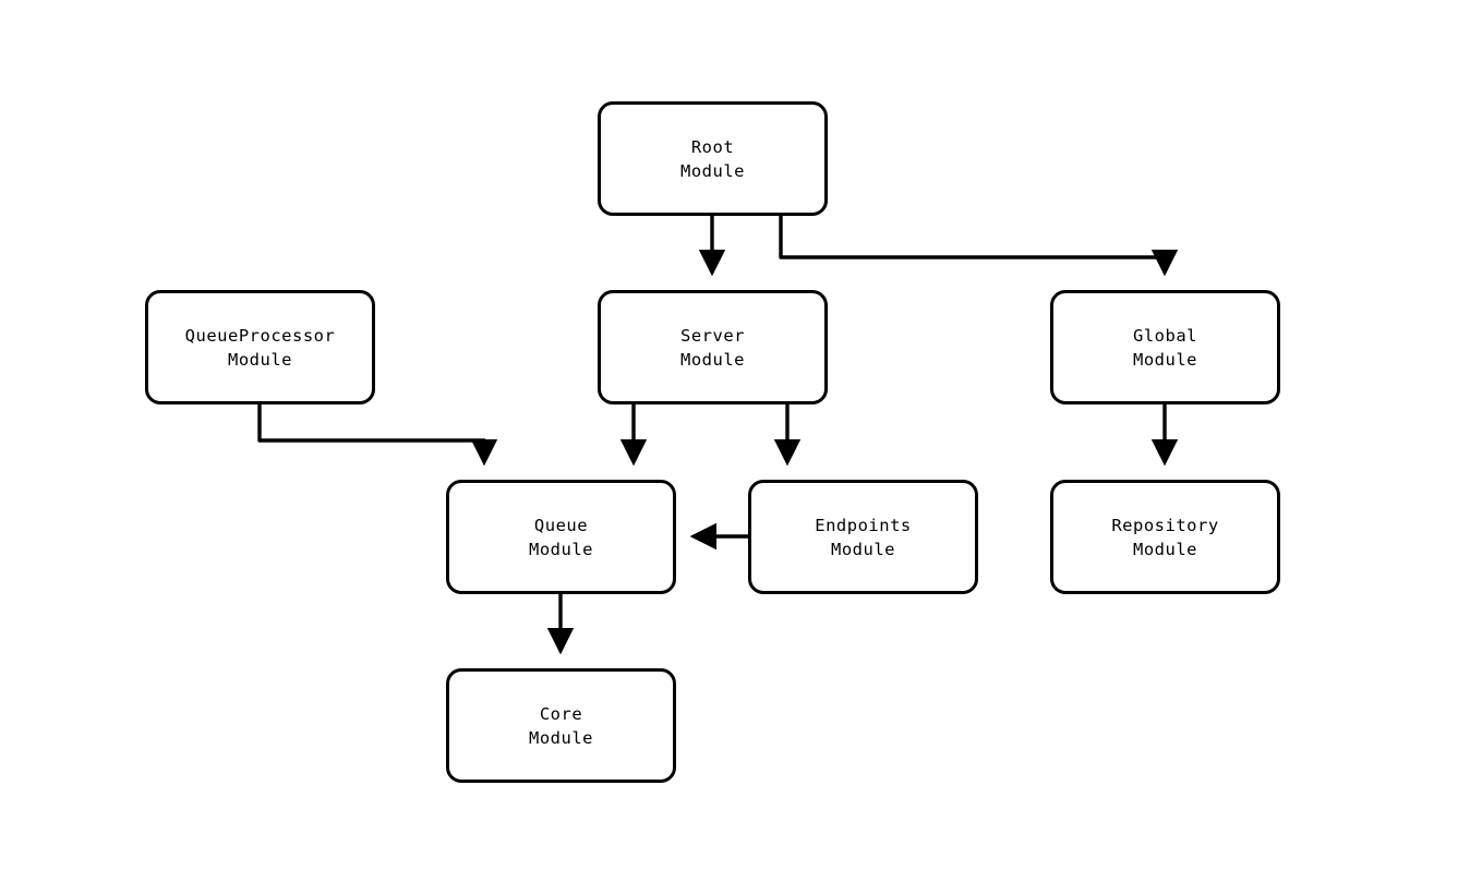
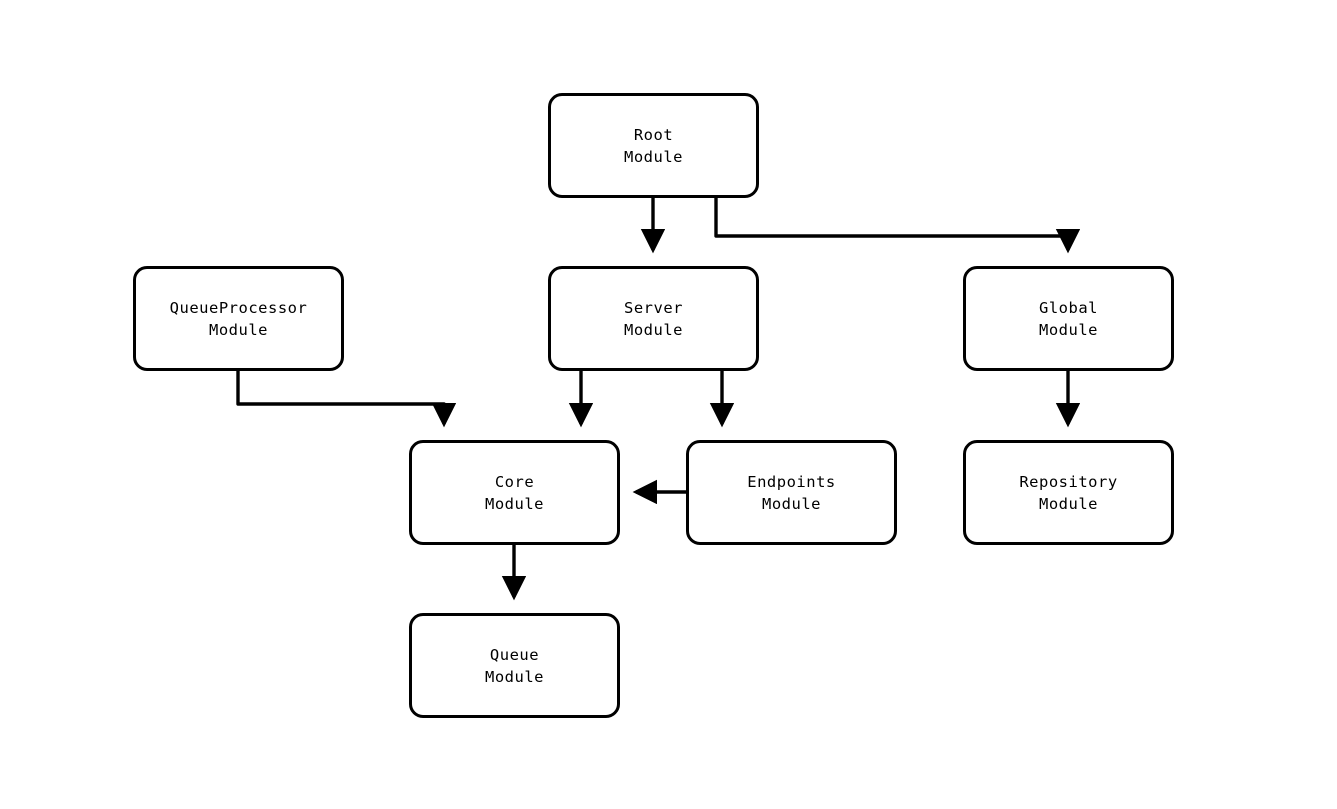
  Root
  Module
  QueueProcessor
  Module
  Server
  Module
  Global
  Module
- Queue
+ Core
  Module
  Endpoints
  Module
  Repository
  Module
- Core
+ Queue
  Module
